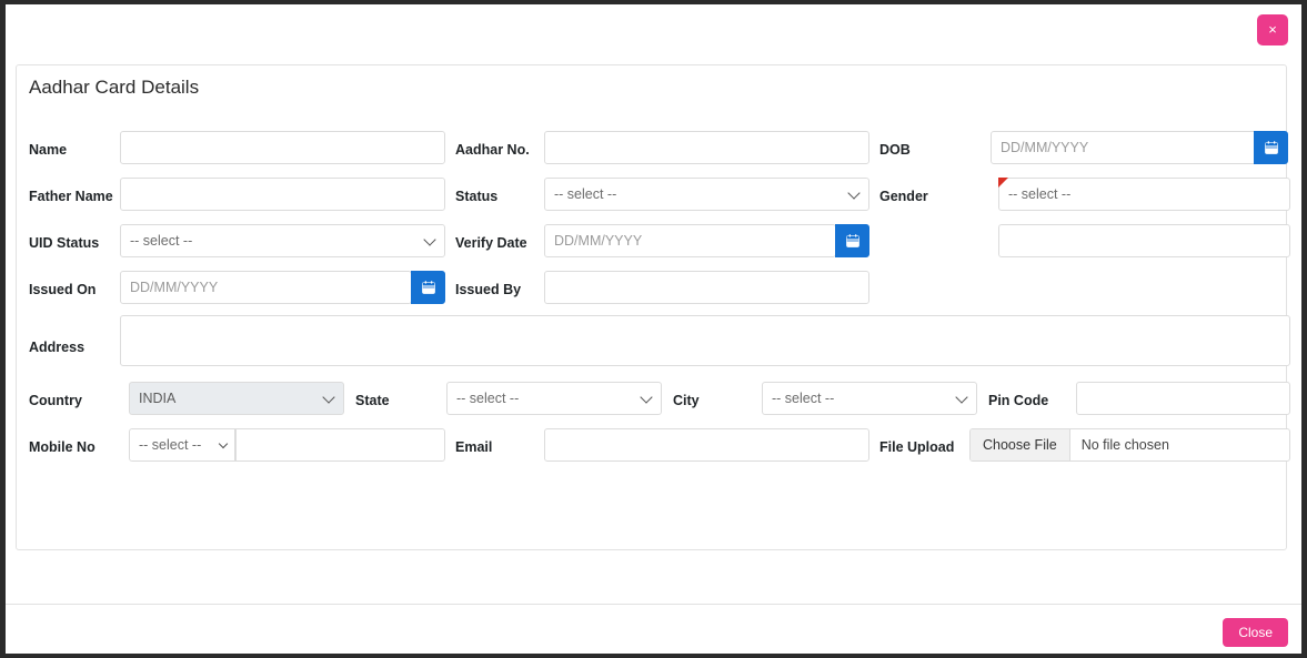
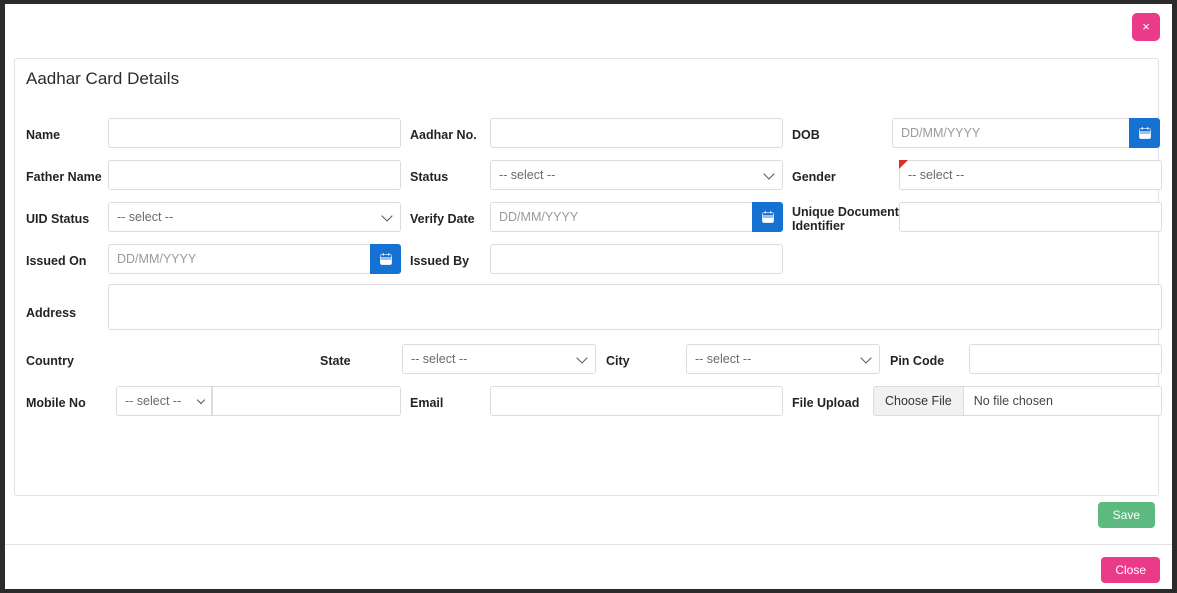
  ×
  Aadhar Card Details
  Name
  Aadhar No.
  DOB
  DD/MM/YYYY
  Father Name
  Status
  -- select --
  Gender
  -- select --
  UID Status
  -- select --
  Verify Date
  DD/MM/YYYY
+ Unique Document
+ Identifier
  Issued On
  DD/MM/YYYY
  Issued By
  Address
  Country
- INDIA
  State
  -- select --
  City
  -- select --
  Pin Code
  Mobile No
  -- select --
  Email
  File Upload
  Choose File
  No file chosen
+ Save
  Close
